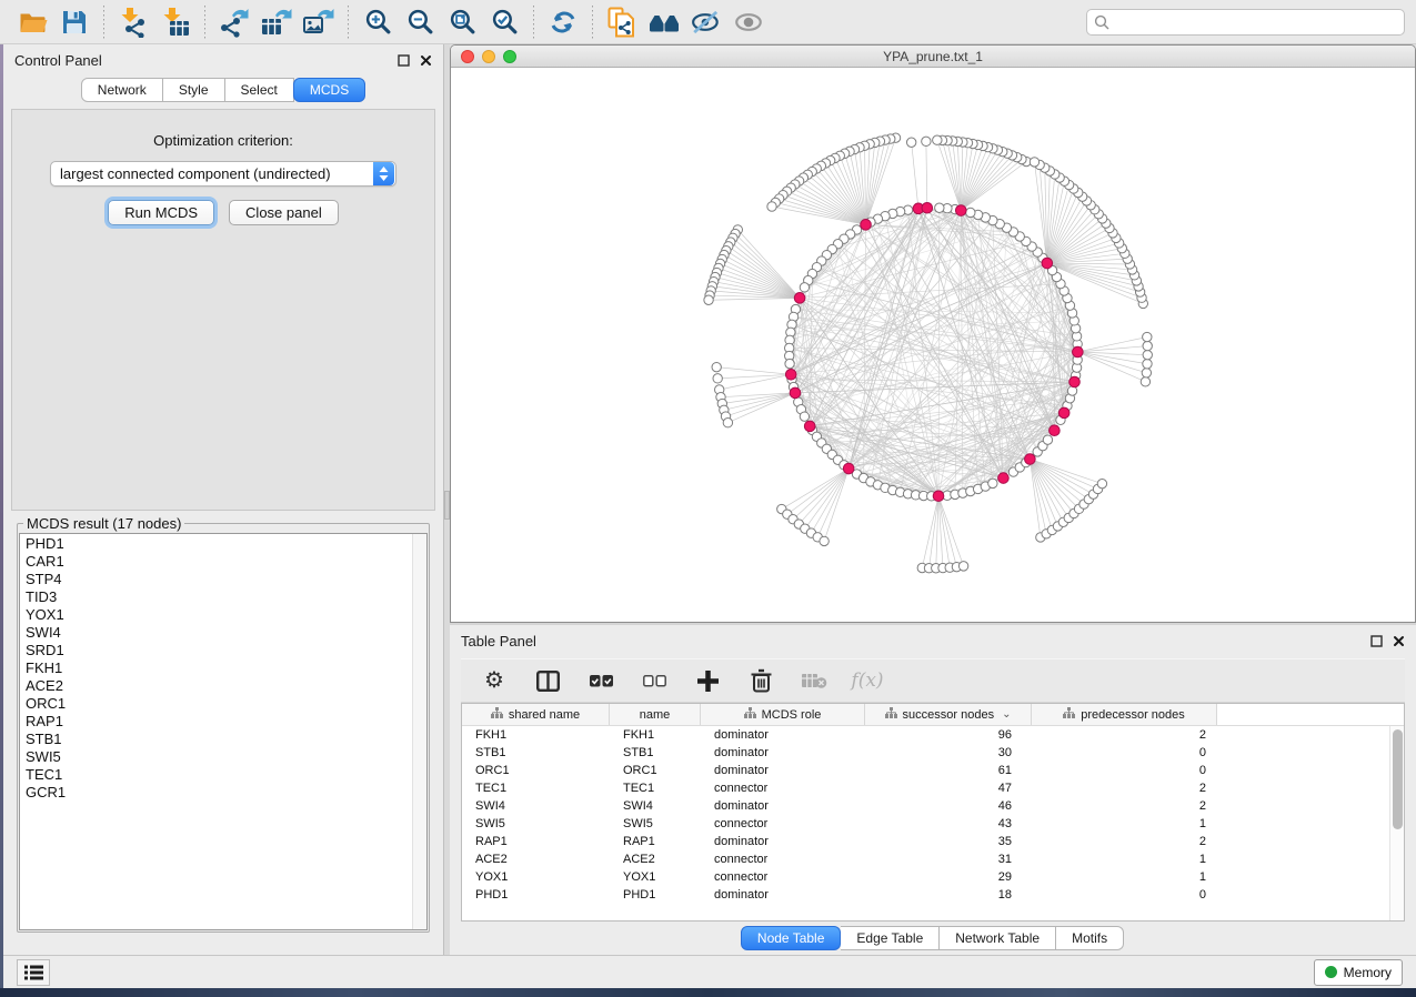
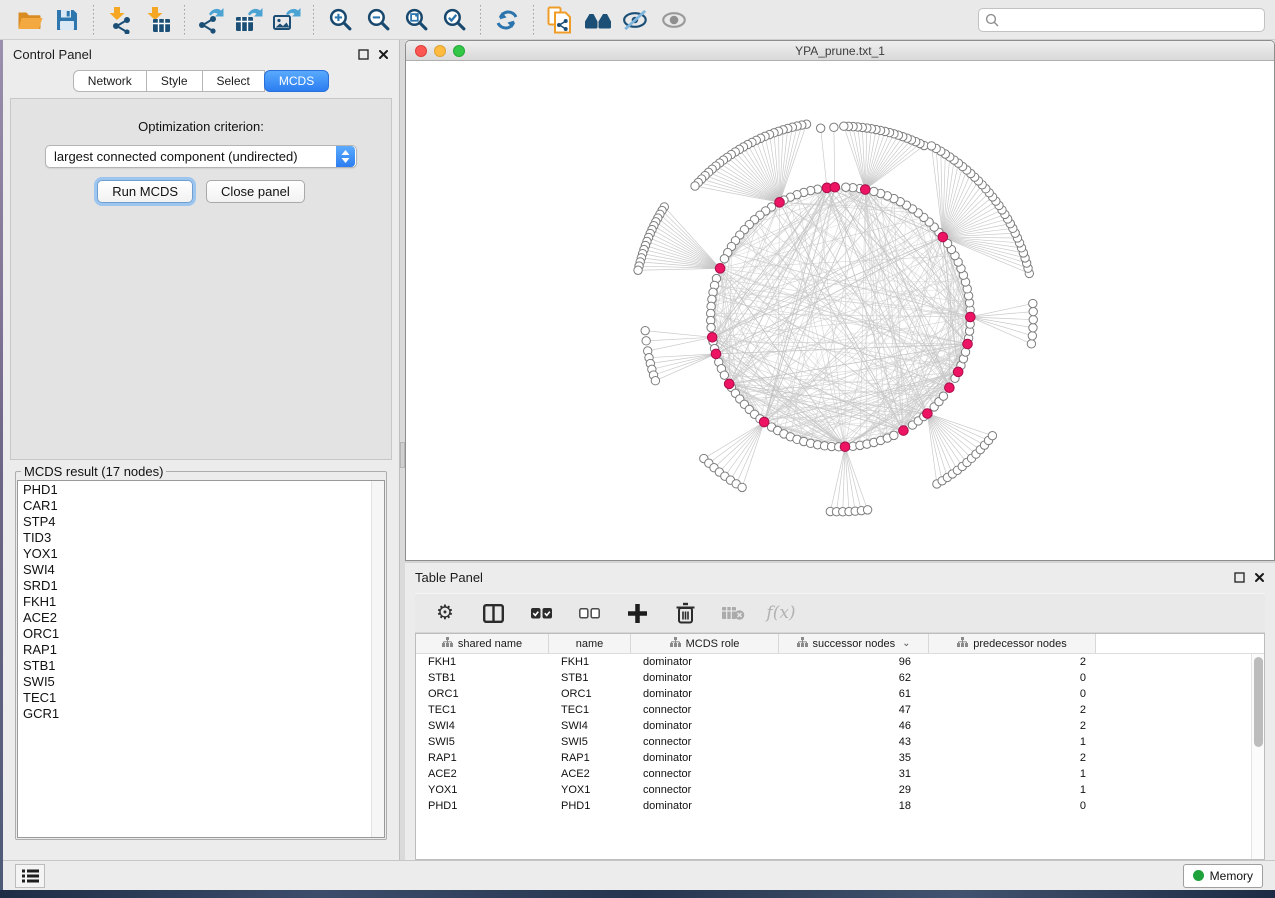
  Control Panel
  Network
  Style
  Select
  MCDS
  Optimization criterion:
  largest connected component (undirected)
  Run MCDS
  Close panel
  MCDS result (17 nodes)
  PHD1
  CAR1
  STP4
  TID3
  YOX1
  SWI4
  SRD1
  FKH1
  ACE2
  ORC1
  RAP1
  STB1
  SWI5
  TEC1
  GCR1
  YPA_prune.txt_1
  Table Panel
  ⚙
  f(x)
  shared name
  name
  MCDS role
  successor nodes
  ⌄
  predecessor nodes
  FKH1
  FKH1
  dominator
  96
  2
  STB1
  STB1
  dominator
- 30
+ 62
  0
  ORC1
  ORC1
  dominator
  61
  0
  TEC1
  TEC1
  connector
  47
  2
  SWI4
  SWI4
  dominator
  46
  2
  SWI5
  SWI5
  connector
  43
  1
  RAP1
  RAP1
  dominator
  35
  2
  ACE2
  ACE2
  connector
  31
  1
  YOX1
  YOX1
  connector
  29
  1
  PHD1
  PHD1
  dominator
  18
  0
- Node Table
- Edge Table
- Network Table
- Motifs
  Memory
